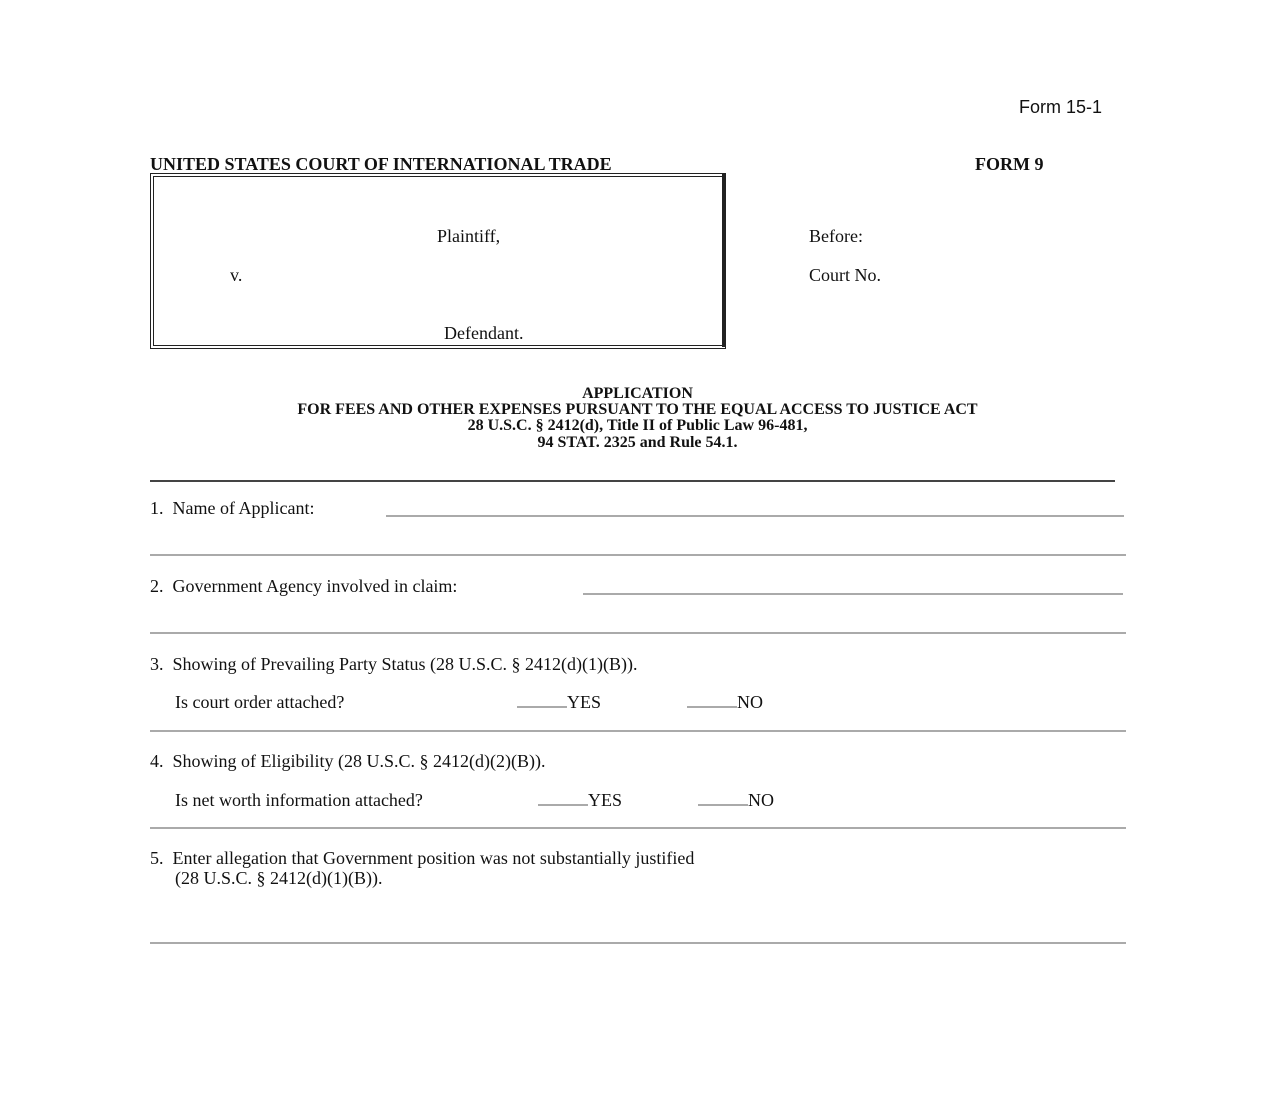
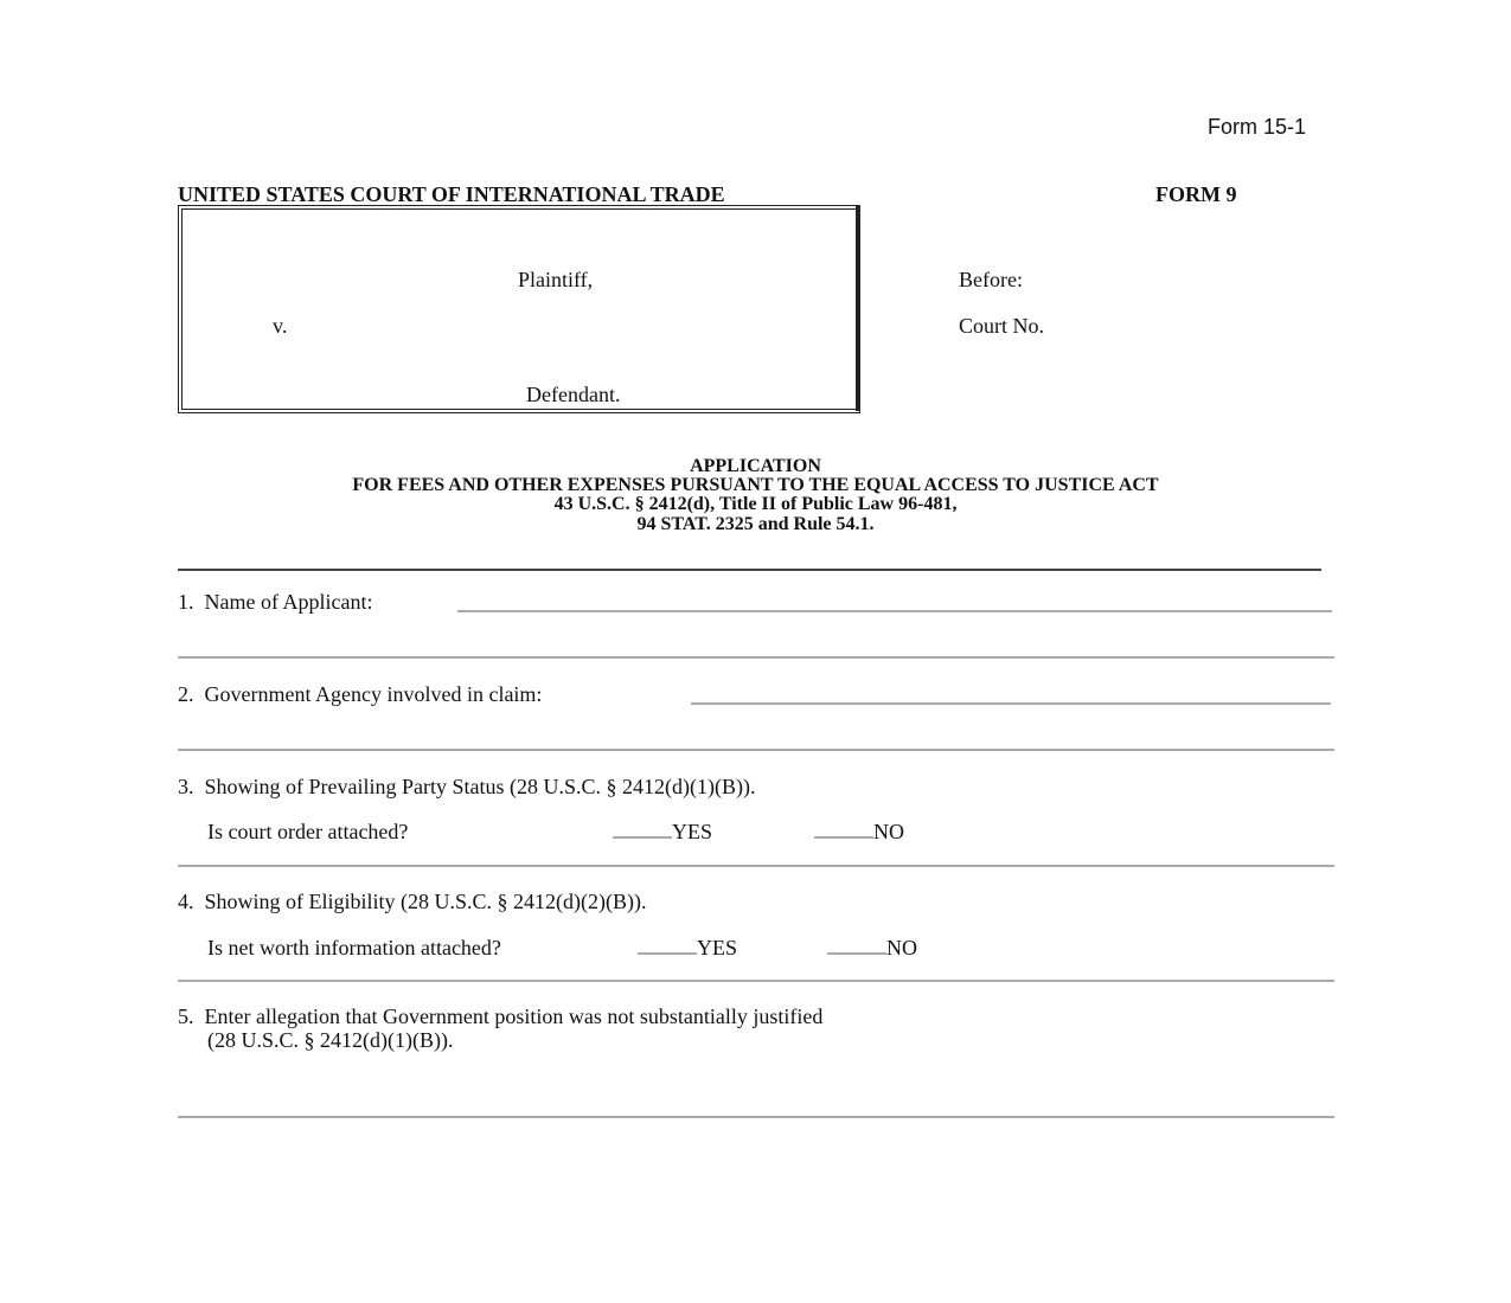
  Form 15-1
  UNITED STATES COURT OF INTERNATIONAL TRADE
  FORM 9
  Plaintiff,
  v.
  Defendant.
  Before:
  Court No.
  APPLICATION
  FOR FEES AND OTHER EXPENSES PURSUANT TO THE EQUAL ACCESS TO JUSTICE ACT
- 28 U.S.C. § 2412(d), Title II of Public Law 96-481,
+ 43 U.S.C. § 2412(d), Title II of Public Law 96-481,
  94 STAT. 2325 and Rule 54.1.
  1. Name of Applicant:
  2. Government Agency involved in claim:
  3. Showing of Prevailing Party Status (28 U.S.C. § 2412(d)(1)(B)).
  Is court order attached?
  YES
  NO
  4. Showing of Eligibility (28 U.S.C. § 2412(d)(2)(B)).
  Is net worth information attached?
  YES
  NO
  5. Enter allegation that Government position was not substantially justified
  (28 U.S.C. § 2412(d)(1)(B)).
